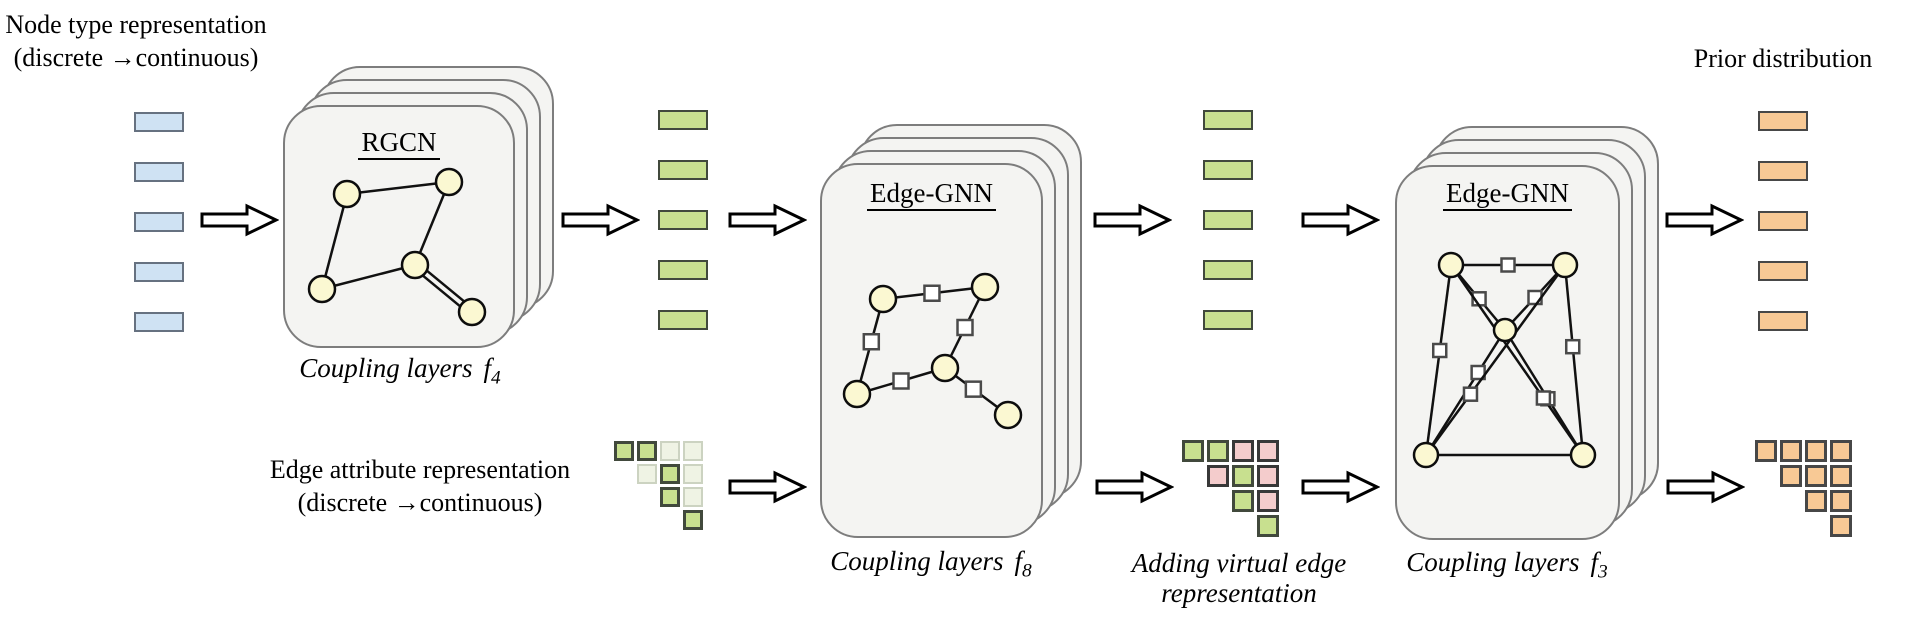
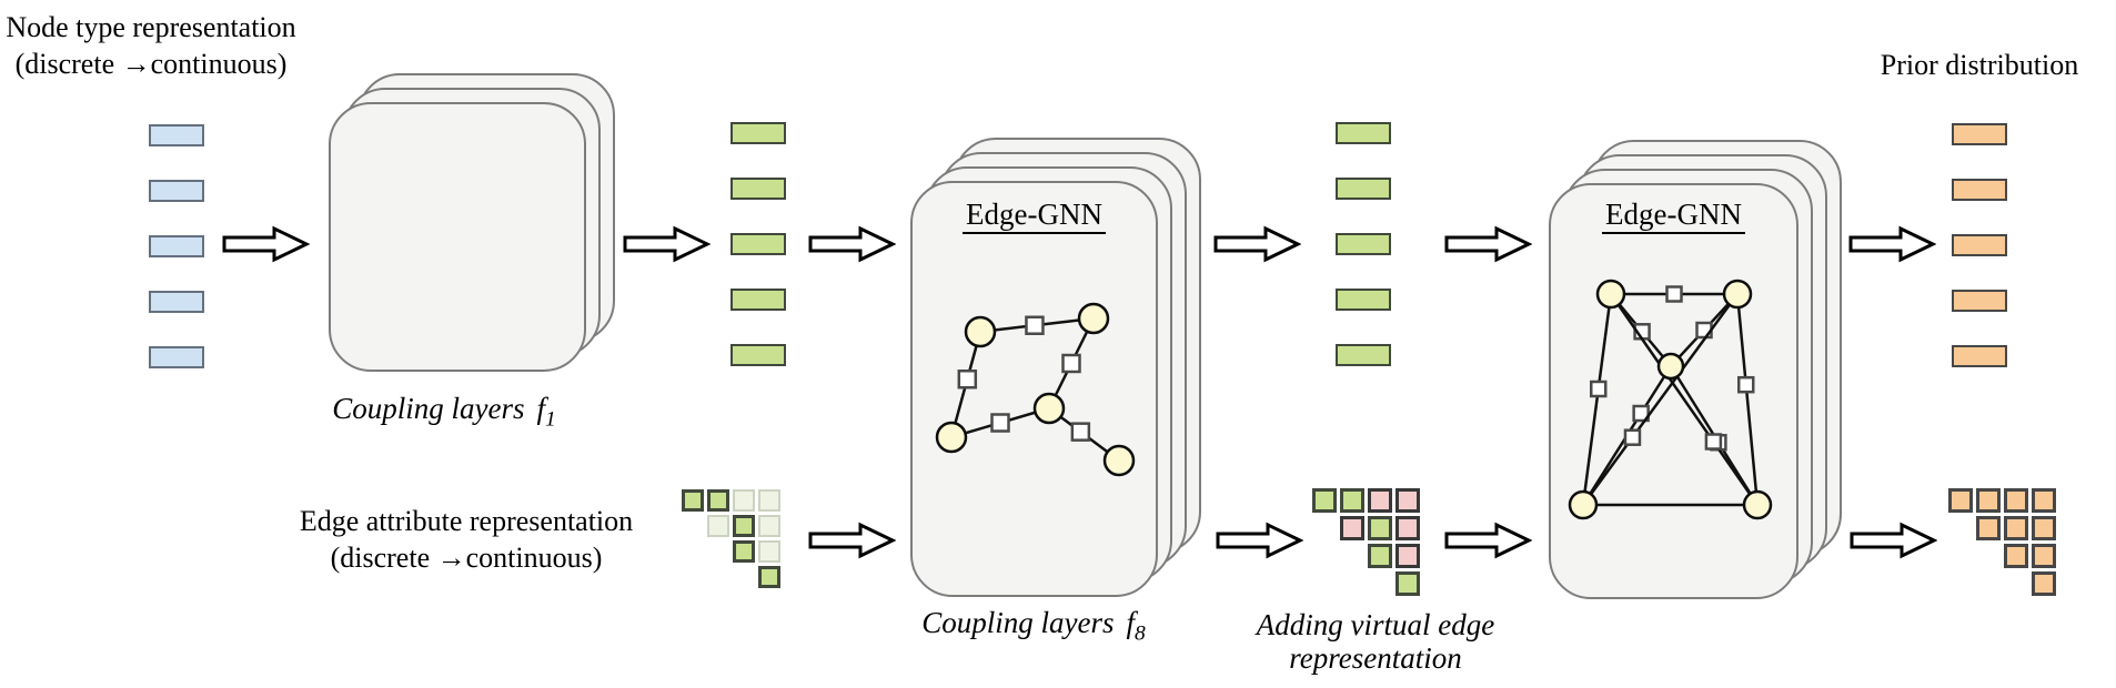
  Node type representation
  (discrete →continuous)
  Prior distribution
  Edge attribute representation
  (discrete →continuous)
- Coupling layers f4
+ Coupling layers f1
  Coupling layers f8
- Coupling layers f3
  Adding virtual edge
  representation
- RGCN
  Edge-GNN
  Edge-GNN
